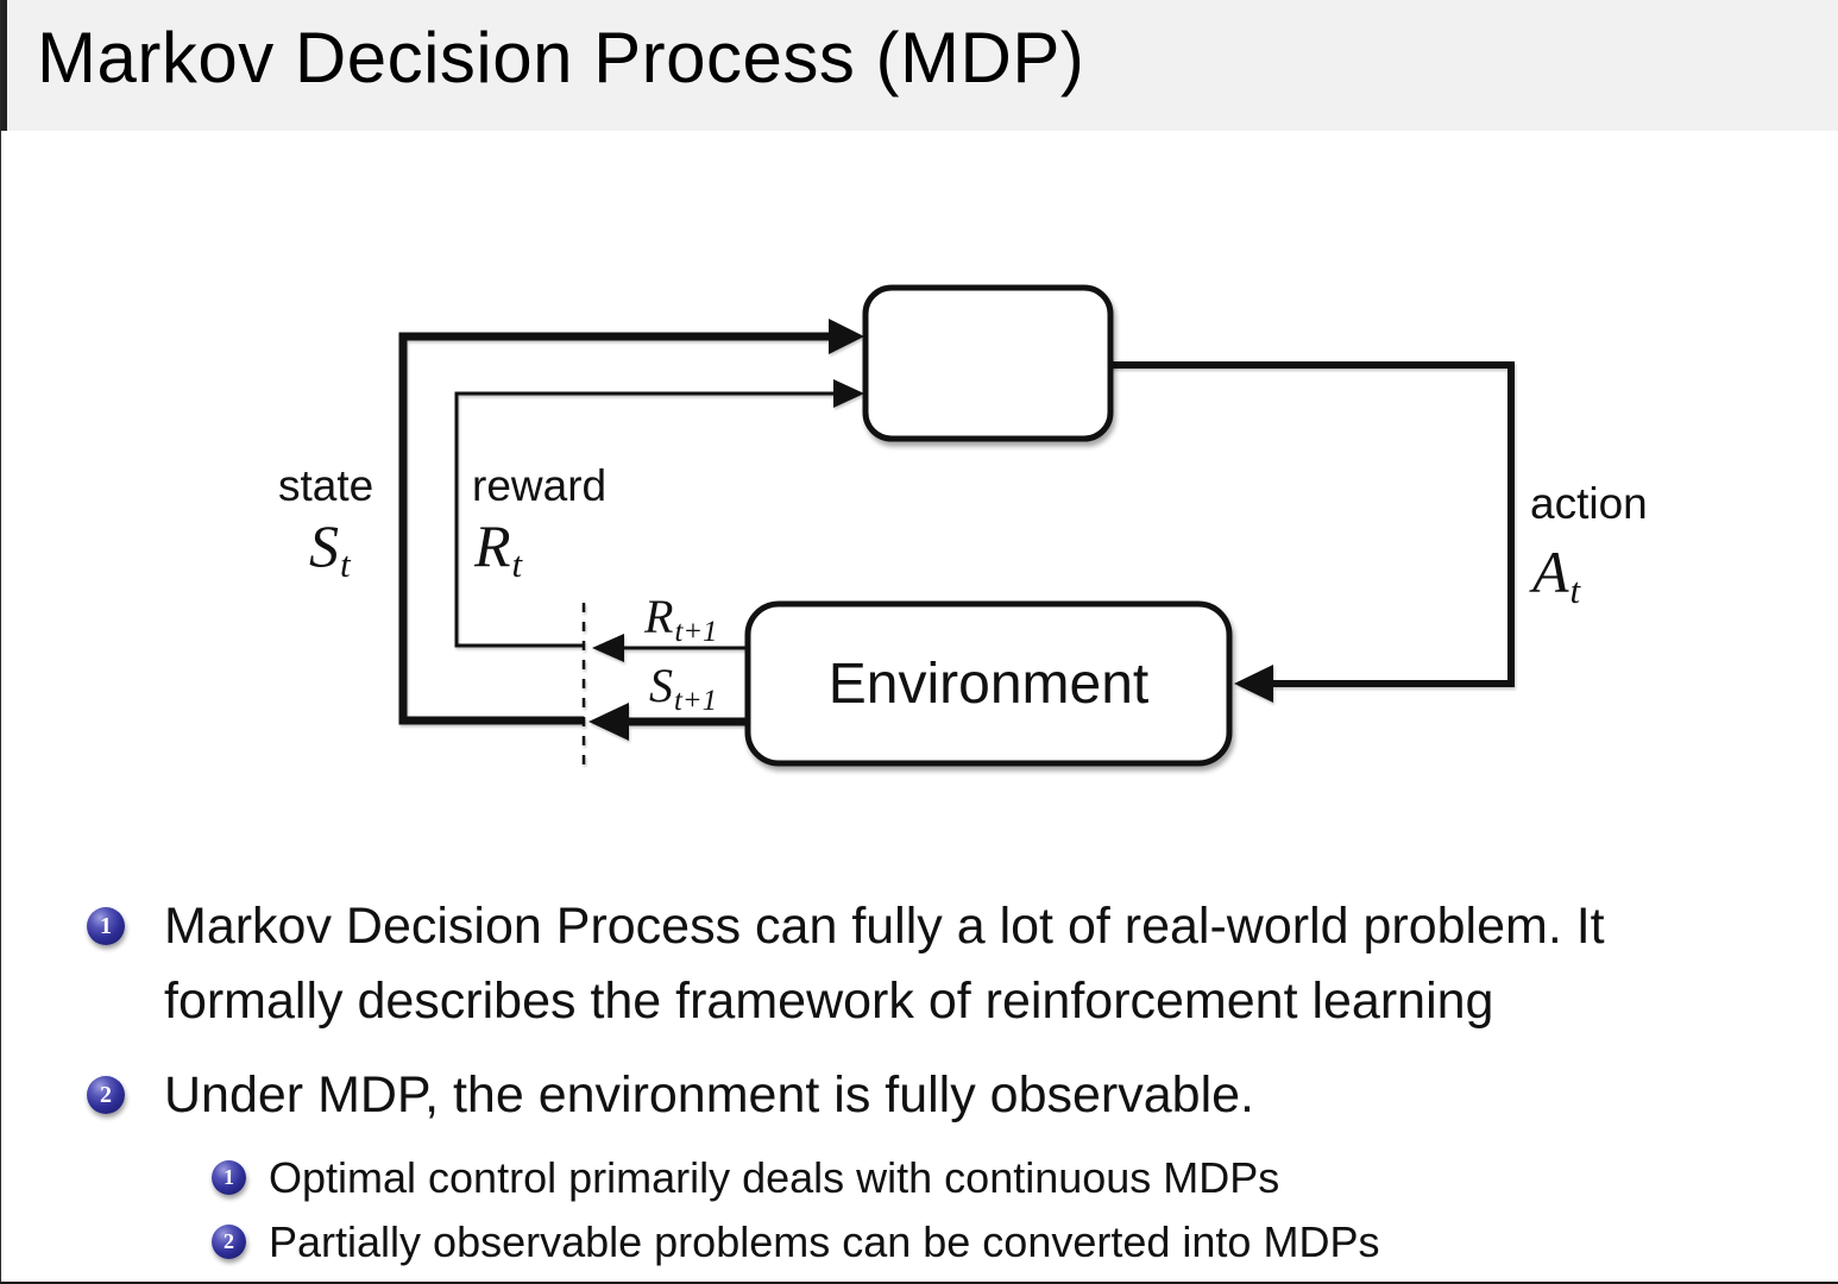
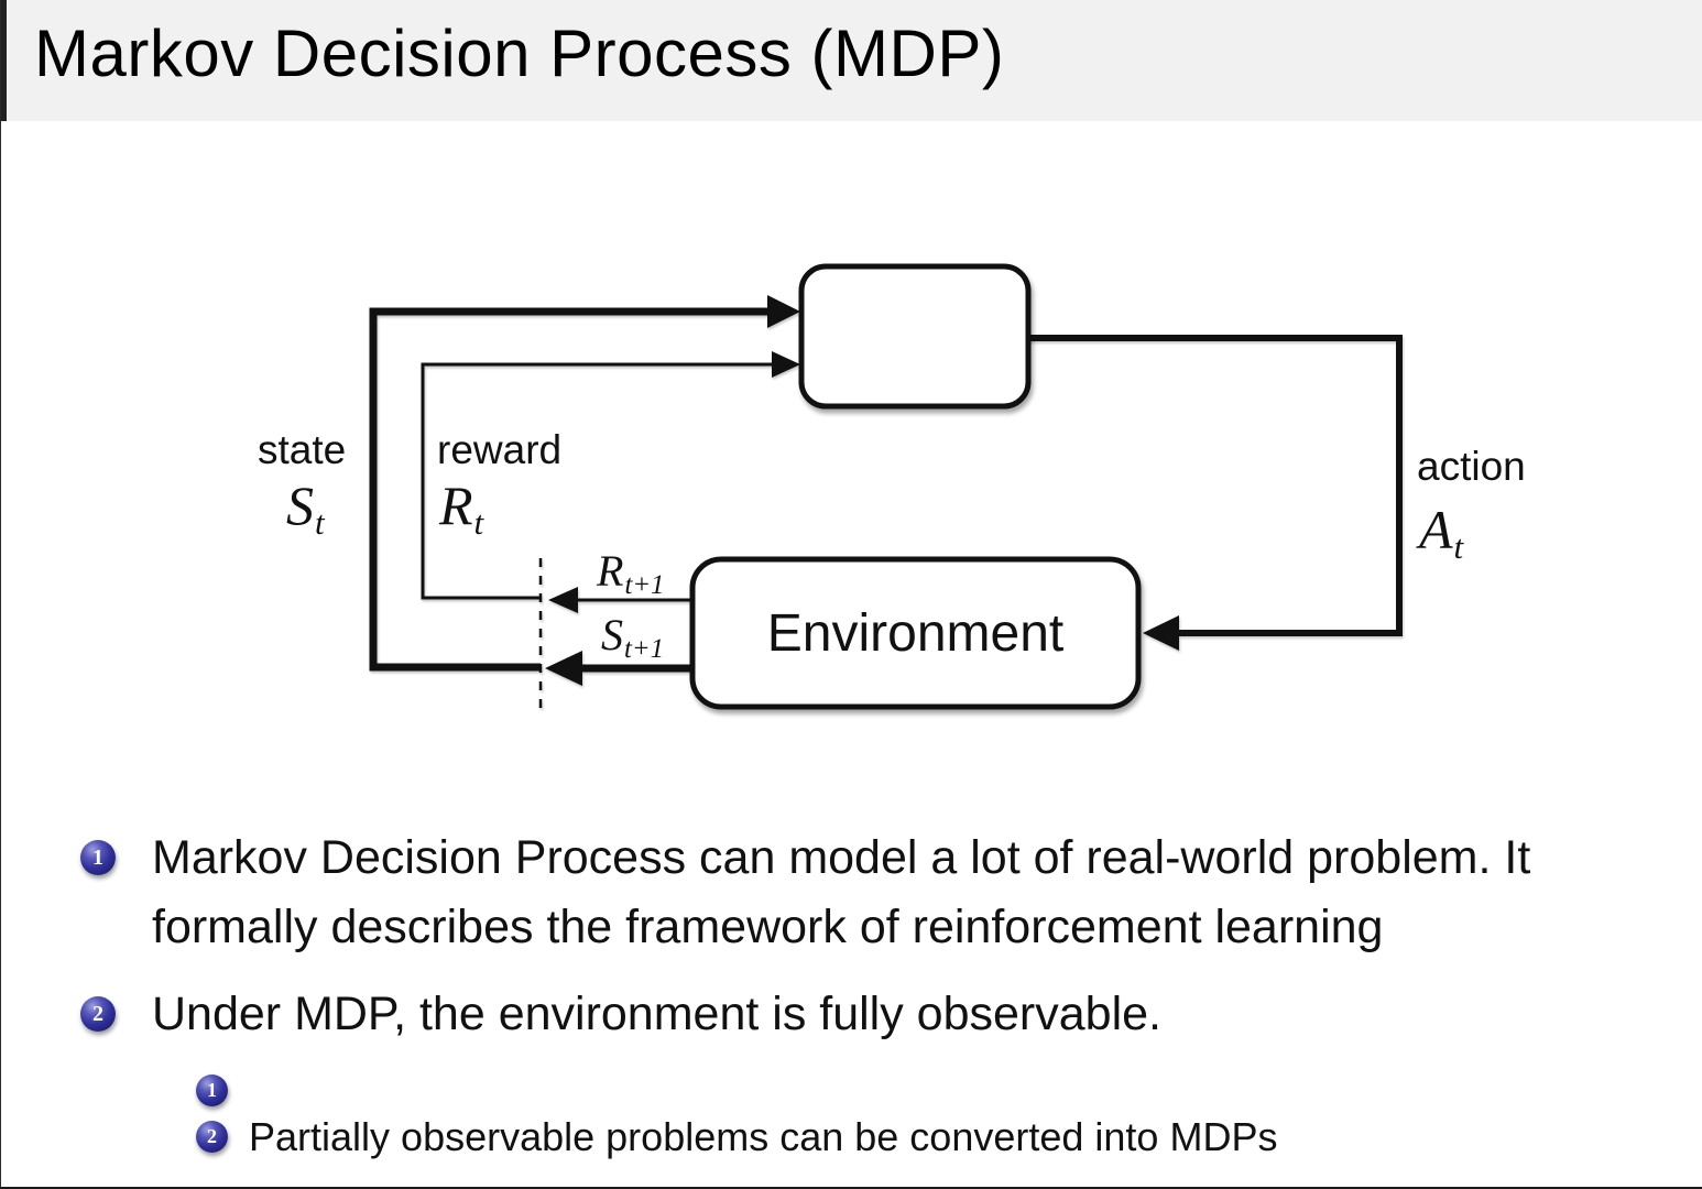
  Markov Decision Process (MDP)
  Environment
  state
  reward
  action
  St
  Rt
  At
  Rt+1
  St+1
  1
- Markov Decision Process can fully a lot of real-world problem. It
+ Markov Decision Process can model a lot of real-world problem. It
  formally describes the framework of reinforcement learning
  2
  Under MDP, the environment is fully observable.
  1
- Optimal control primarily deals with continuous MDPs
  2
  Partially observable problems can be converted into MDPs
